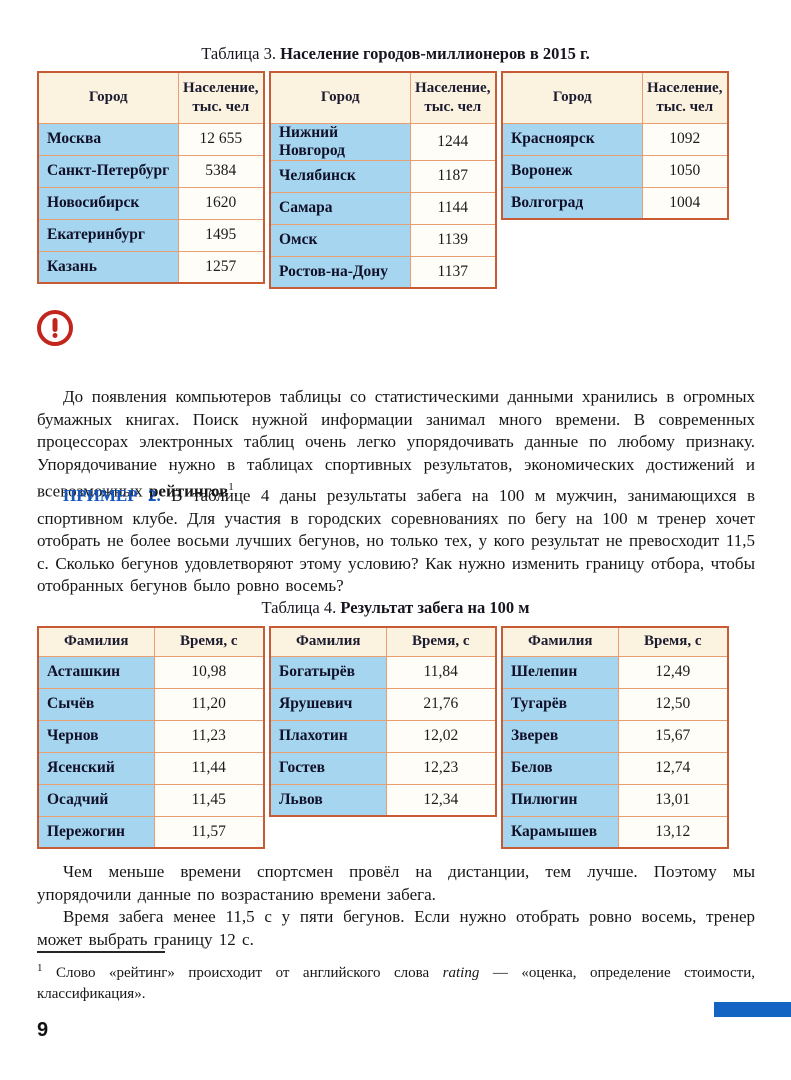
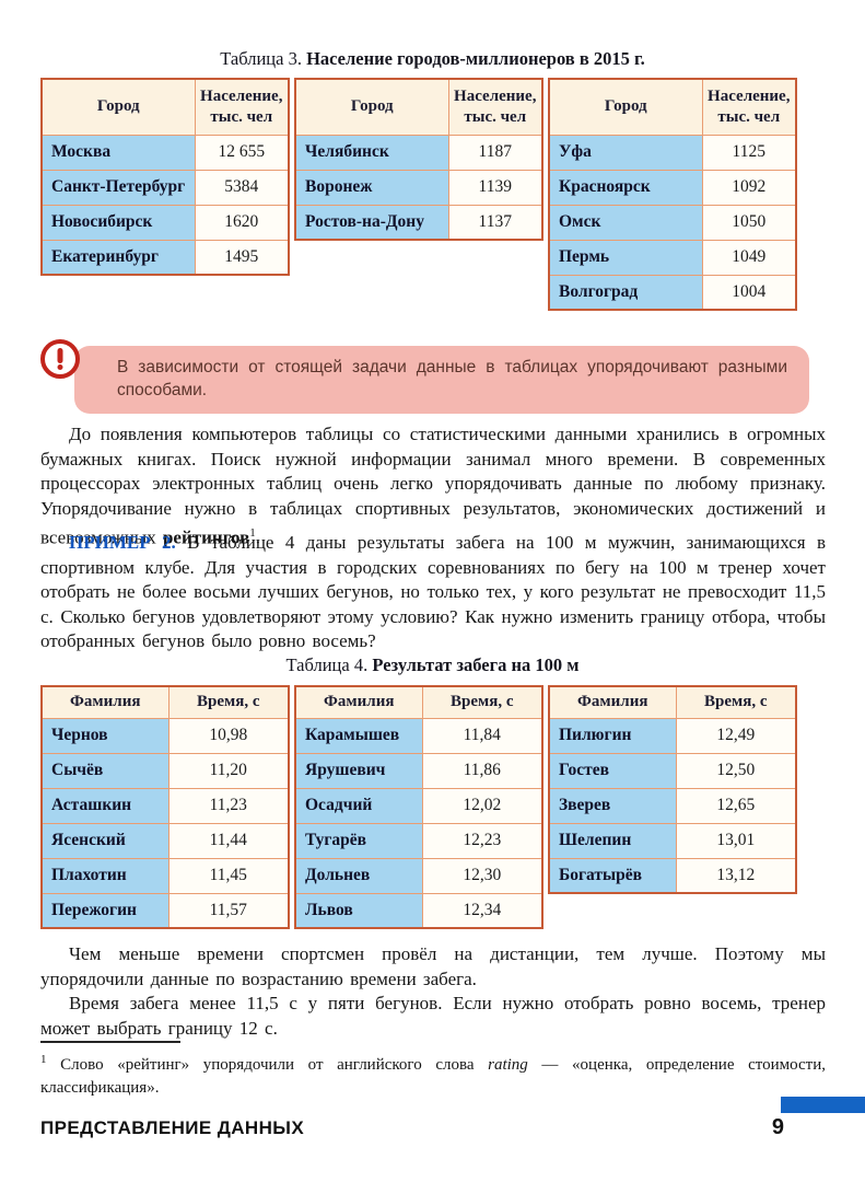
  Таблица 3. Население городов-миллионеров в 2015 г.
  Город	Население, тыс. чел
  Москва	12 655
  Санкт-Петербург	5384
  Новосибирск	1620
  Екатеринбург	1495
- Казань	1257
  Город	Население, тыс. чел
- Нижний Новгород	1244
  Челябинск	1187
- Самара	1144
- Омск	1139
+ Воронеж	1139
  Ростов-на-Дону	1137
  Город	Население, тыс. чел
+ Уфа	1125
  Красноярск	1092
- Воронеж	1050
+ Омск	1050
+ Пермь	1049
  Волгоград	1004
+ В зависимости от стоящей задачи данные в таблицах упорядочивают разными способами.
  До появления компьютеров таблицы со статистическими данными хранились в огромных бумажных книгах. Поиск нужной информации занимал много времени. В современных процессорах электронных таблиц очень легко упорядочивать данные по любому признаку. Упорядочивание нужно в таблицах спортивных результатов, экономических достижений и всевозможных рейтингов1.
  ПРИМЕР 2. В таблице 4 даны результаты забега на 100 м мужчин, занимающихся в спортивном клубе. Для участия в городских соревнованиях по бегу на 100 м тренер хочет отобрать не более восьми лучших бегунов, но только тех, у кого результат не превосходит 11,5 с. Сколько бегунов удовлетворяют этому условию? Как нужно изменить границу отбора, чтобы отобранных бегунов было ровно восемь?
  Таблица 4. Результат забега на 100 м
  Фамилия	Время, с
- Асташкин	10,98
+ Чернов	10,98
  Сычёв	11,20
- Чернов	11,23
+ Асташкин	11,23
  Ясенский	11,44
- Осадчий	11,45
+ Плахотин	11,45
  Пережогин	11,57
  Фамилия	Время, с
- Богатырёв	11,84
+ Карамышев	11,84
- Ярушевич	21,76
+ Ярушевич	11,86
- Плахотин	12,02
+ Осадчий	12,02
- Гостев	12,23
+ Тугарёв	12,23
+ Дольнев	12,30
  Львов	12,34
  Фамилия	Время, с
- Шелепин	12,49
+ Пилюгин	12,49
- Тугарёв	12,50
+ Гостев	12,50
- Зверев	15,67
+ Зверев	12,65
- Белов	12,74
- Пилюгин	13,01
+ Шелепин	13,01
- Карамышев	13,12
+ Богатырёв	13,12
  Чем меньше времени спортсмен провёл на дистанции, тем лучше. Поэтому мы упорядочили данные по возрастанию времени забега.
  Время забега менее 11,5 с у пяти бегунов. Если нужно отобрать ровно восемь, тренер может выбрать границу 12 с.
- 1 Слово «рейтинг» происходит от английского слова rating — «оценка, определение стоимости, классификация».
+ 1 Слово «рейтинг» упорядочили от английского слова rating — «оценка, определение стоимости, классификация».
+ ПРЕДСТАВЛЕНИЕ ДАННЫХ
  9
